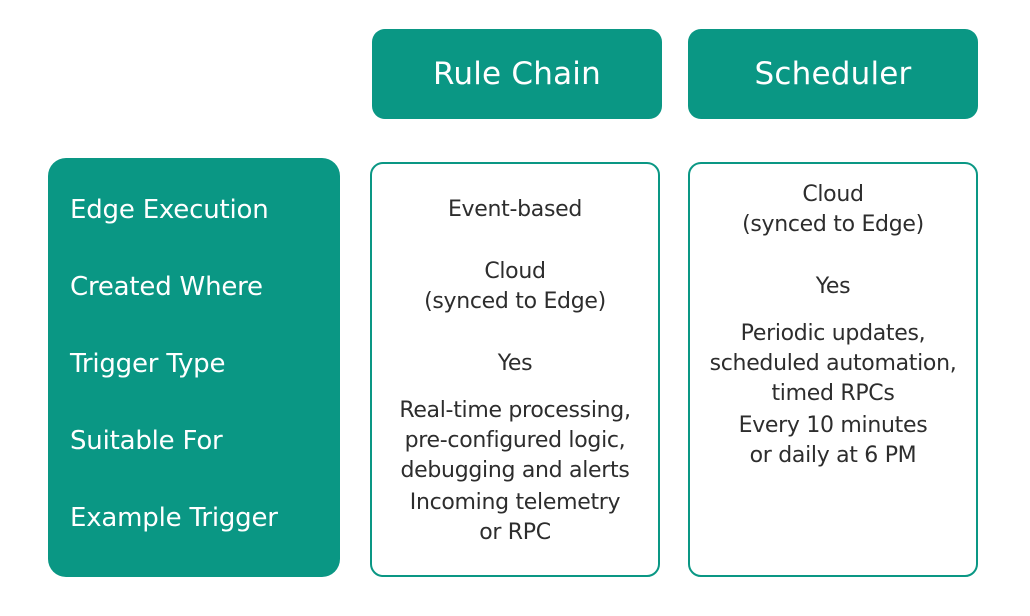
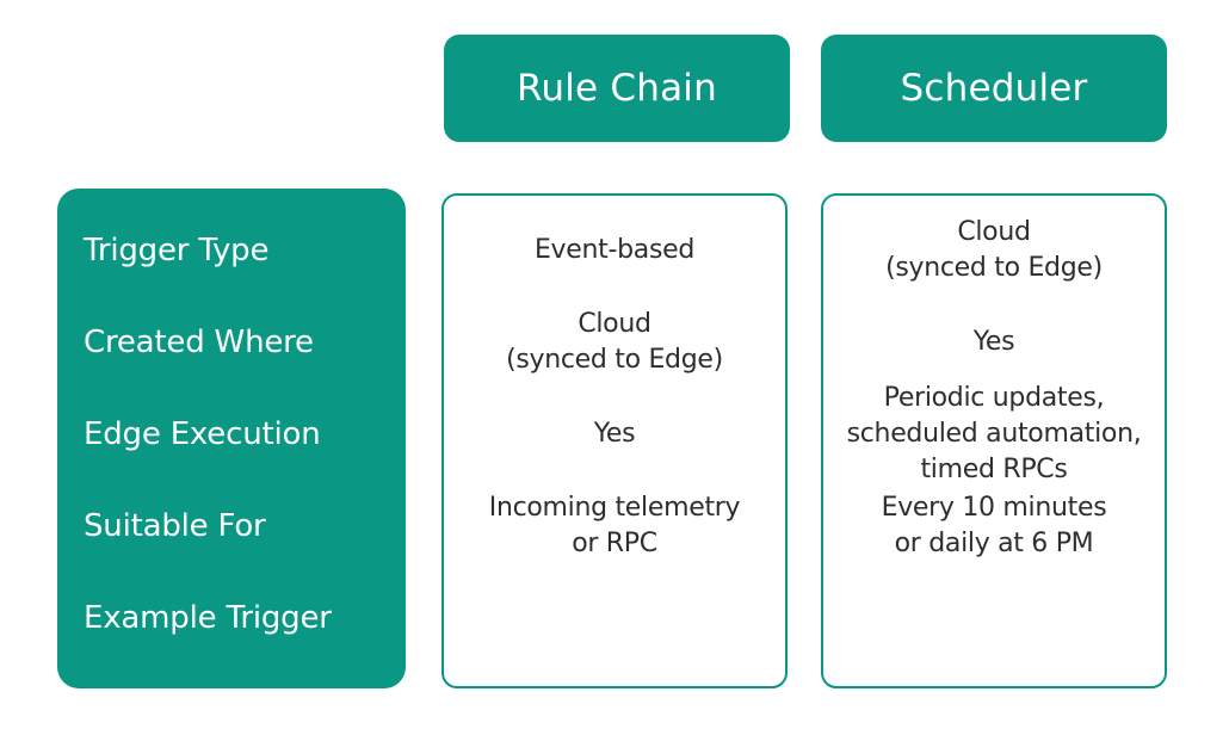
  Rule Chain
  Scheduler
- Edge Execution
+ Trigger Type
  Created Where
- Trigger Type
+ Edge Execution
  Suitable For
  Example Trigger
  Event-based
  Cloud
  (synced to Edge)
  Yes
- Real-time processing,
- pre-configured logic,
- debugging and alerts
  Incoming telemetry
  or RPC
  Cloud
  (synced to Edge)
  Yes
  Periodic updates,
  scheduled automation,
  timed RPCs
  Every 10 minutes
  or daily at 6 PM
